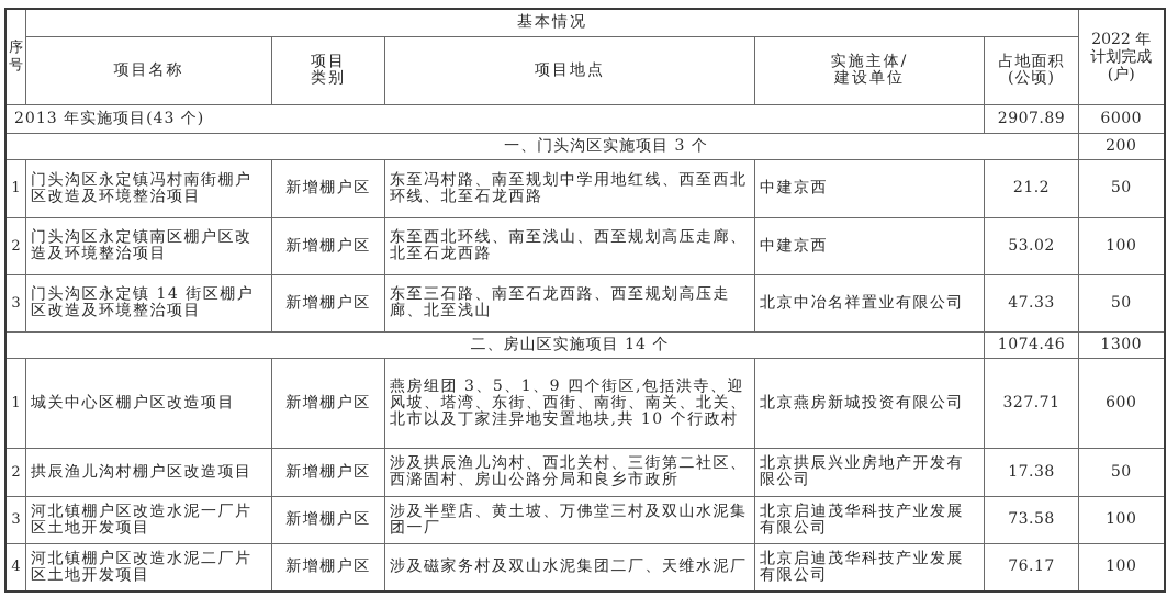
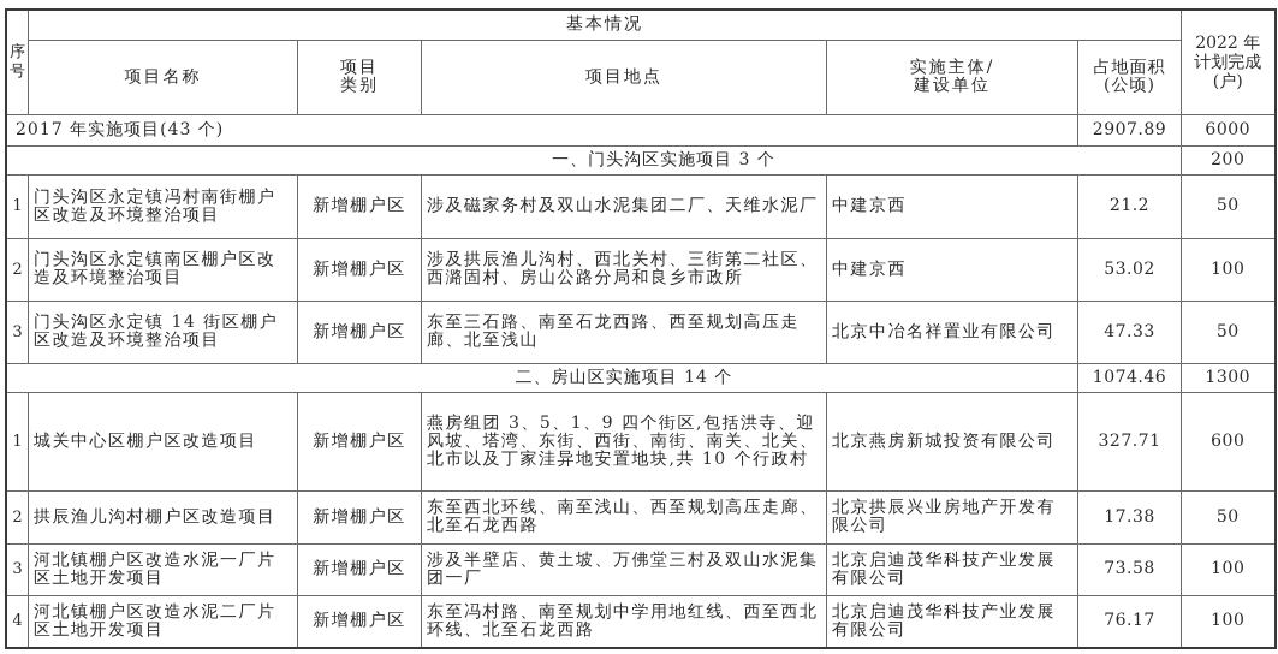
  序号	基本情况	2022 年 计划完成 (户)
  项目名称	项目 类别	项目地点	实施主体/ 建设单位	占地面积 (公顷)
- 2013 年实施项目(43 个)	2907.89	6000
+ 2017 年实施项目(43 个)	2907.89	6000
  一、门头沟区实施项目 3 个	200
- 1	门头沟区永定镇冯村南街棚户区改造及环境整治项目	新增棚户区	东至冯村路、南至规划中学用地红线、西至西北环线、北至石龙西路	中建京西	21.2	50
+ 1	门头沟区永定镇冯村南街棚户区改造及环境整治项目	新增棚户区	涉及磁家务村及双山水泥集团二厂、天维水泥厂	中建京西	21.2	50
- 2	门头沟区永定镇南区棚户区改造及环境整治项目	新增棚户区	东至西北环线、南至浅山、西至规划高压走廊、北至石龙西路	中建京西	53.02	100
+ 2	门头沟区永定镇南区棚户区改造及环境整治项目	新增棚户区	涉及拱辰渔儿沟村、西北关村、三街第二社区、西潞固村、房山公路分局和良乡市政所	中建京西	53.02	100
  3	门头沟区永定镇 14 街区棚户区改造及环境整治项目	新增棚户区	东至三石路、南至石龙西路、西至规划高压走廊、北至浅山	北京中冶名祥置业有限公司	47.33	50
  二、房山区实施项目 14 个	1074.46	1300
  1	城关中心区棚户区改造项目	新增棚户区	燕房组团 3、5、1、9 四个街区,包括洪寺、迎风坡、塔湾、东街、西街、南街、南关、北关、北市以及丁家洼异地安置地块,共 10 个行政村	北京燕房新城投资有限公司	327.71	600
- 2	拱辰渔儿沟村棚户区改造项目	新增棚户区	涉及拱辰渔儿沟村、西北关村、三街第二社区、西潞固村、房山公路分局和良乡市政所	北京拱辰兴业房地产开发有限公司	17.38	50
+ 2	拱辰渔儿沟村棚户区改造项目	新增棚户区	东至西北环线、南至浅山、西至规划高压走廊、北至石龙西路	北京拱辰兴业房地产开发有限公司	17.38	50
  3	河北镇棚户区改造水泥一厂片区土地开发项目	新增棚户区	涉及半壁店、黄土坡、万佛堂三村及双山水泥集团一厂	北京启迪茂华科技产业发展有限公司	73.58	100
- 4	河北镇棚户区改造水泥二厂片区土地开发项目	新增棚户区	涉及磁家务村及双山水泥集团二厂、天维水泥厂	北京启迪茂华科技产业发展有限公司	76.17	100
+ 4	河北镇棚户区改造水泥二厂片区土地开发项目	新增棚户区	东至冯村路、南至规划中学用地红线、西至西北环线、北至石龙西路	北京启迪茂华科技产业发展有限公司	76.17	100
